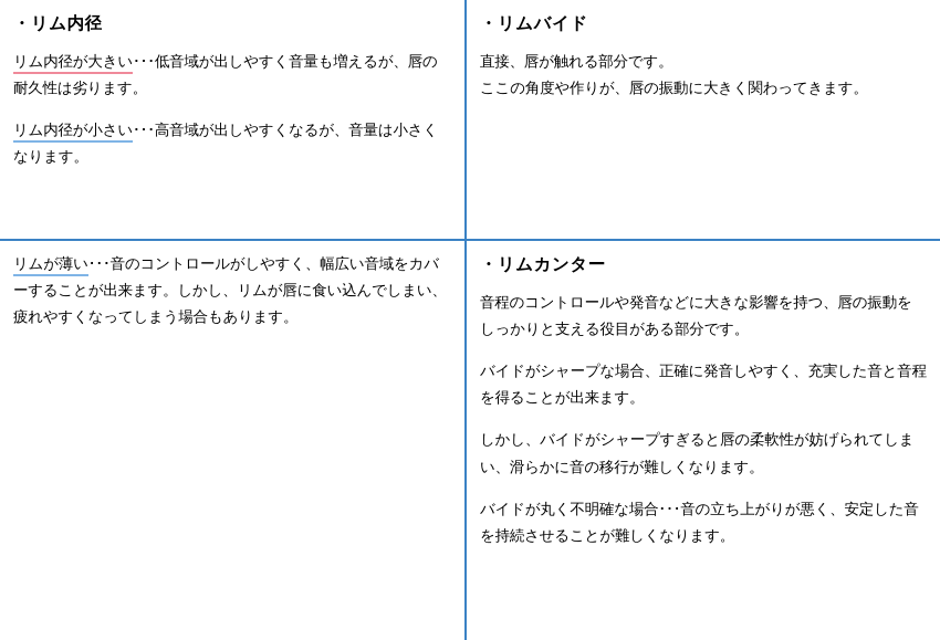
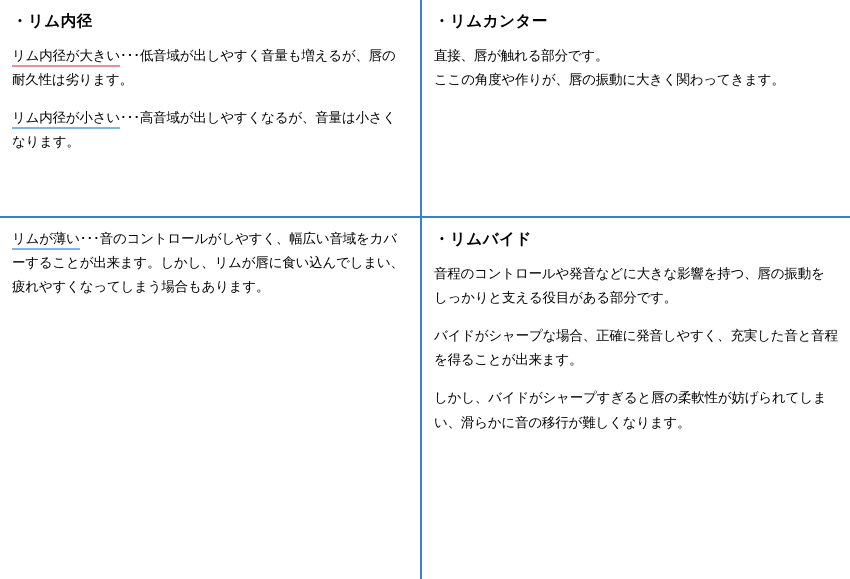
  ・リム内径
  リム内径が大きい･･･低音域が出しやすく音量も増えるが、唇の耐久性は劣ります。
  リム内径が小さい･･･高音域が出しやすくなるが、音量は小さくなります。
- ・リムバイド
+ ・リムカンター
  直接、唇が触れる部分です。
  ここの角度や作りが、唇の振動に大きく関わってきます。
  リムが薄い･･･音のコントロールがしやすく、幅広い音域をカバーすることが出来ます。しかし、リムが唇に食い込んでしまい、疲れやすくなってしまう場合もあります。
- ・リムカンター
+ ・リムバイド
  音程のコントロールや発音などに大きな影響を持つ、唇の振動をしっかりと支える役目がある部分です。
  バイドがシャープな場合、正確に発音しやすく、充実した音と音程を得ることが出来ます。
  しかし、バイドがシャープすぎると唇の柔軟性が妨げられてしまい、滑らかに音の移行が難しくなります。
- バイドが丸く不明確な場合･･･音の立ち上がりが悪く、安定した音を持続させることが難しくなります。
